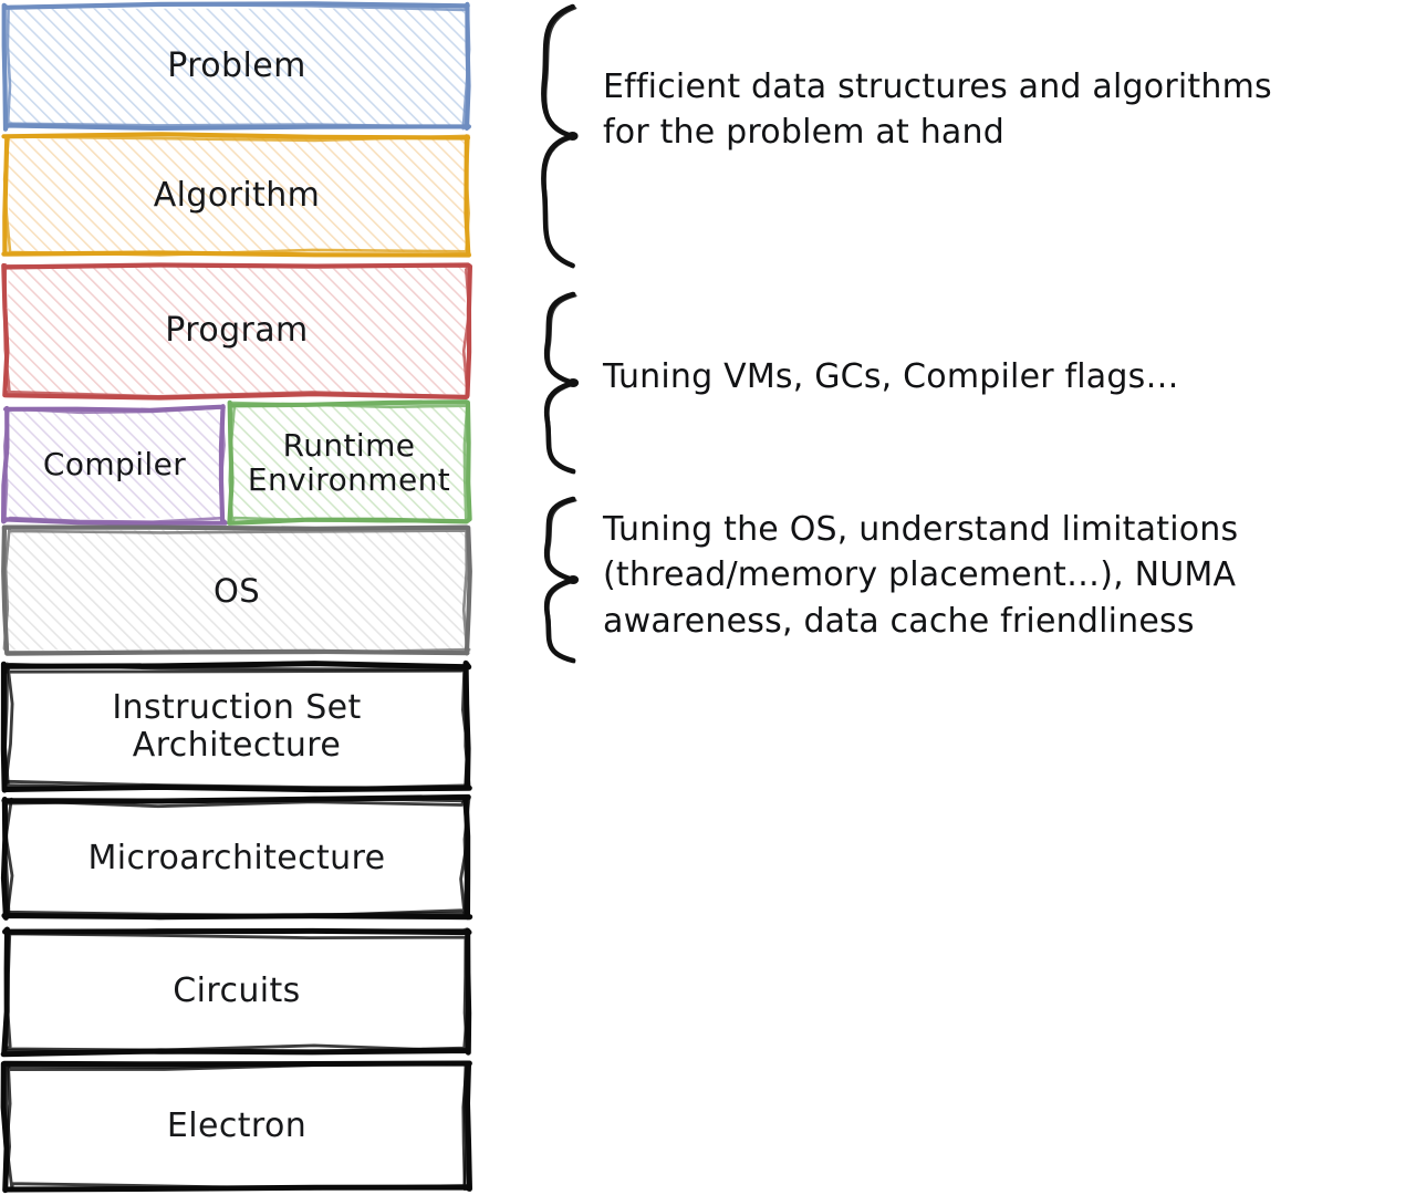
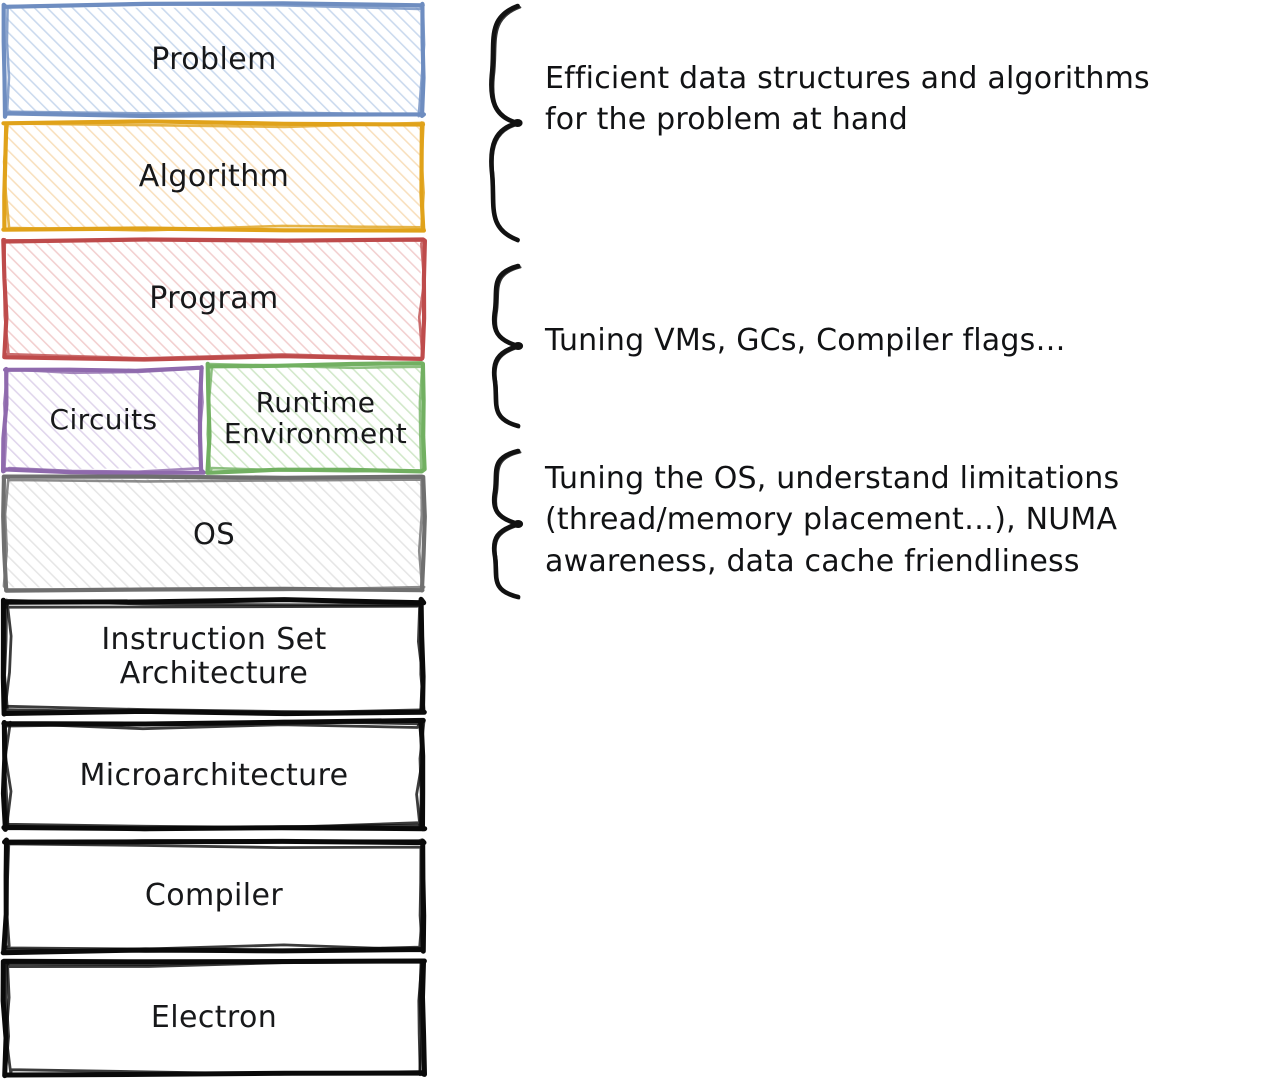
  Problem
  Algorithm
  Program
- Compiler
+ Circuits
  Runtime
  Environment
  OS
  Instruction Set
  Architecture
  Microarchitecture
- Circuits
+ Compiler
  Electron
  Efficient data structures and algorithms
  for the problem at hand
  Tuning VMs, GCs, Compiler flags…
  Tuning the OS, understand limitations
  (thread/memory placement…), NUMA
  awareness, data cache friendliness
